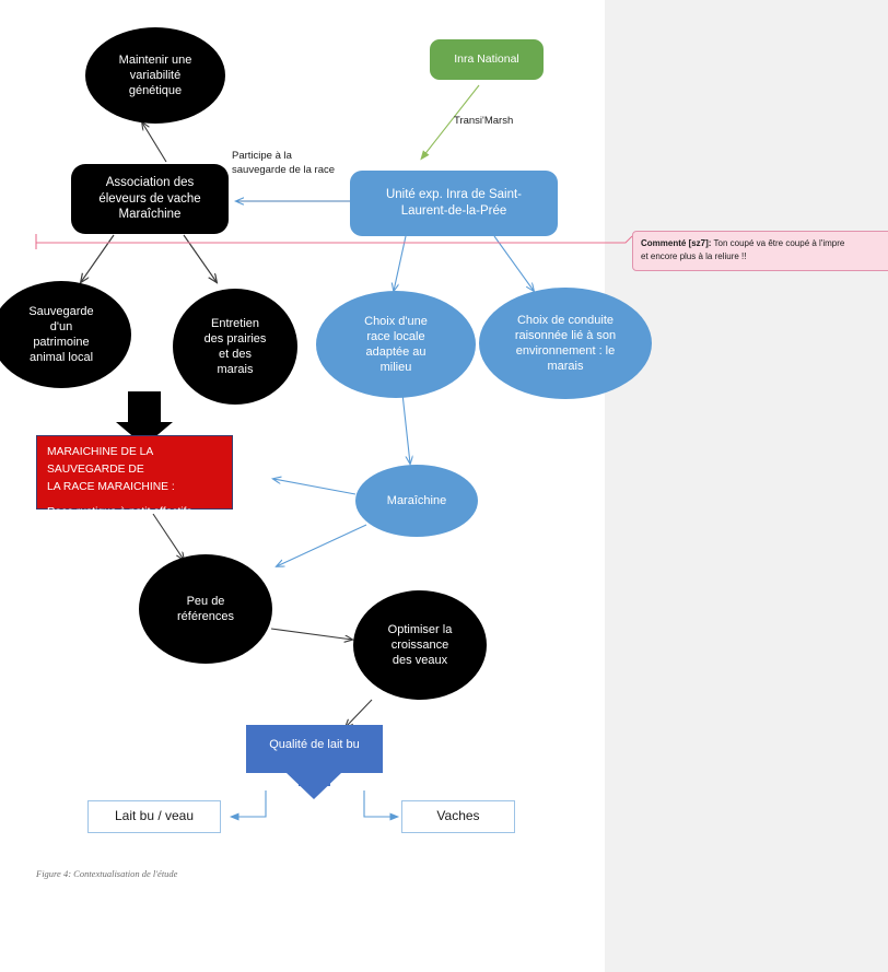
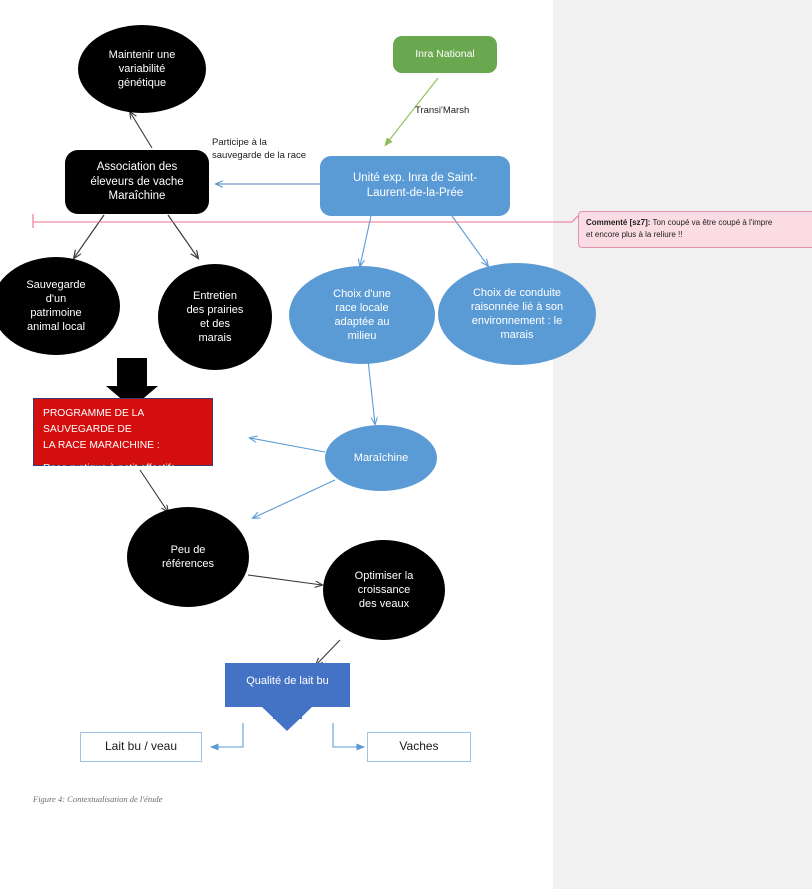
  Maintenir une
  variabilité
  génétique
  Association des
  éleveurs de vache
  Maraîchine
  Inra National
  Unité exp. Inra de Saint-
  Laurent-de-la-Prée
  Sauvegarde
  d'un
  patrimoine
  animal local
  Entretien
  des prairies
  et des
  marais
  Choix d'une
  race locale
  adaptée au
  milieu
  Choix de conduite
  raisonnée lié à son
  environnement : le
  marais
- MARAICHINE DE LA SAUVEGARDE DE
+ PROGRAMME DE LA SAUVEGARDE DE
  LA RACE MARAICHINE :
  Race rustique à petit effectifs
  Maraîchine
  Peu de
  références
  Optimiser la
  croissance
  des veaux
  Qualité de lait bu
  Lait bu / veau
  Vaches
  Participe à la
  sauvegarde de la race
  Transi'Marsh
  Figure 4: Contextualisation de l'étude
  Commenté [sz7]: Ton coupé va être coupé à l'impre
  et encore plus à la reliure !!
